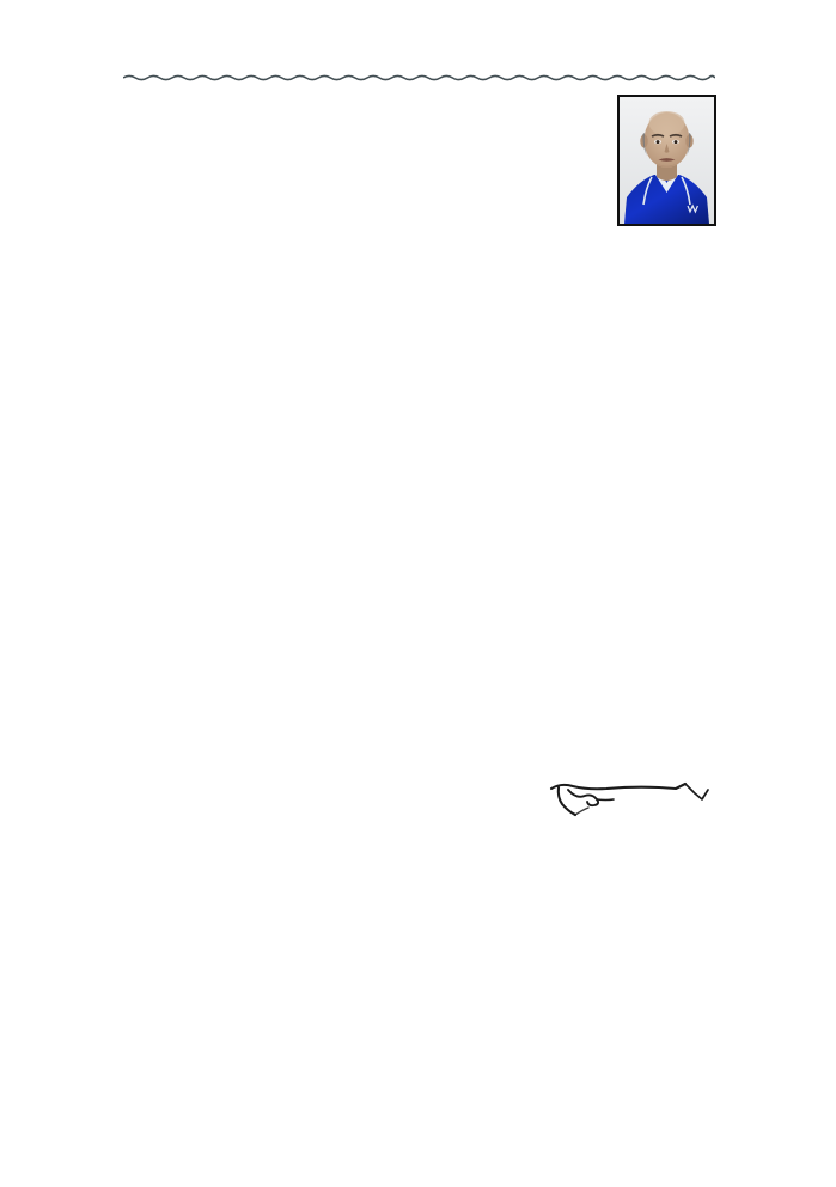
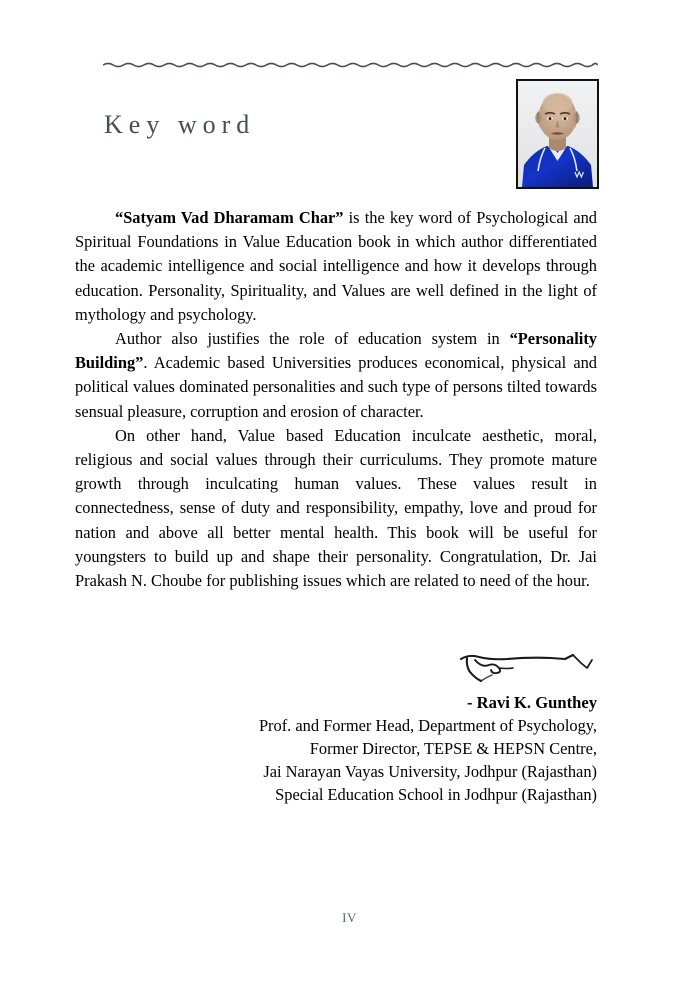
+ Key word
+ “Satyam Vad Dharamam Char” is the key word of Psychological and Spiritual Foundations in Value Education book in which author differentiated the academic intelligence and social intelligence and how it develops through education. Personality, Spirituality, and Values are well defined in the light of mythology and psychology.
+ Author also justifies the role of education system in “Personality Building”. Academic based Universities produces economical, physical and political values dominated personalities and such type of persons tilted towards sensual pleasure, corruption and erosion of character.
+ On other hand, Value based Education inculcate aesthetic, moral, religious and social values through their curriculums. They promote mature growth through inculcating human values. These values result in connectedness, sense of duty and responsibility, empathy, love and proud for nation and above all better mental health. This book will be useful for youngsters to build up and shape their personality. Congratulation, Dr. Jai Prakash N. Choube for publishing issues which are related to need of the hour.
+ - Ravi K. Gunthey
+ Prof. and Former Head, Department of Psychology,
+ Former Director, TEPSE & HEPSN Centre,
+ Jai Narayan Vayas University, Jodhpur (Rajasthan)
+ Special Education School in Jodhpur (Rajasthan)
+ IV
